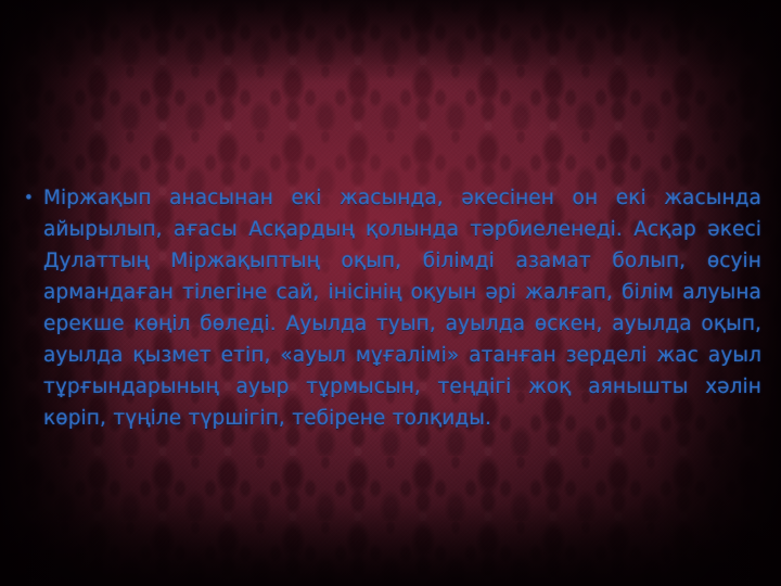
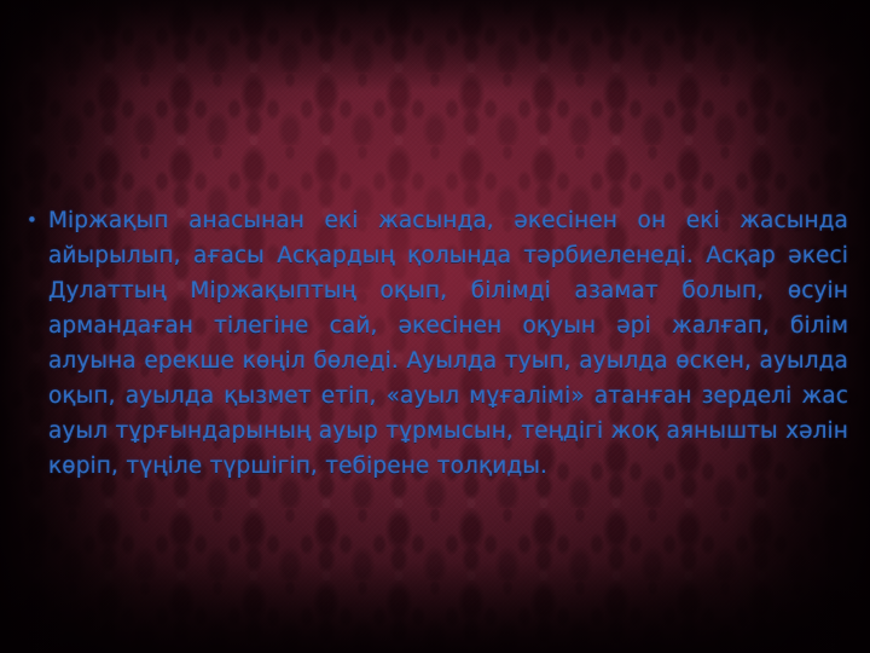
  •
- Міржақып анасынан екі жасында, әкесінен он екі жасында айырылып, ағасы Асқардың қолында тәрбиеленеді. Асқар әкесі Дулаттың Міржақыптың оқып, білімді азамат болып, өсуін армандаған тілегіне сай, інісінің оқуын әрі жалғап, білім алуына ерекше көңіл бөледі. Ауылда туып, ауылда өскен, ауылда оқып, ауылда қызмет етіп, «ауыл мұғалімі» атанған зерделі жас ауыл тұрғындарының ауыр тұрмысын, теңдігі жоқ аянышты хәлін көріп, түңіле түршігіп, тебірене толқиды.
+ Міржақып анасынан екі жасында, әкесінен он екі жасында айырылып, ағасы Асқардың қолында тәрбиеленеді. Асқар әкесі Дулаттың Міржақыптың оқып, білімді азамат болып, өсуін армандаған тілегіне сай, әкесінен оқуын әрі жалғап, білім алуына ерекше көңіл бөледі. Ауылда туып, ауылда өскен, ауылда оқып, ауылда қызмет етіп, «ауыл мұғалімі» атанған зерделі жас ауыл тұрғындарының ауыр тұрмысын, теңдігі жоқ аянышты хәлін көріп, түңіле түршігіп, тебірене толқиды.
